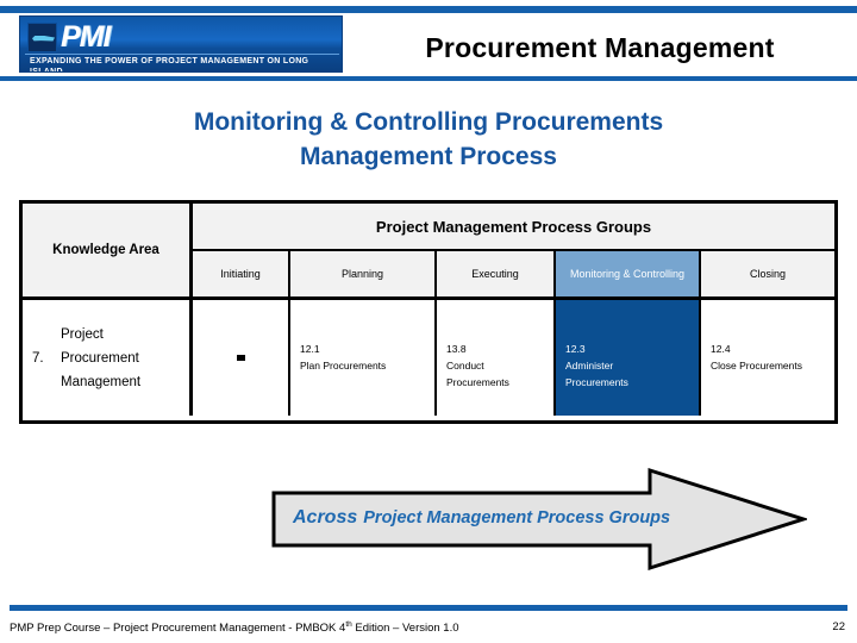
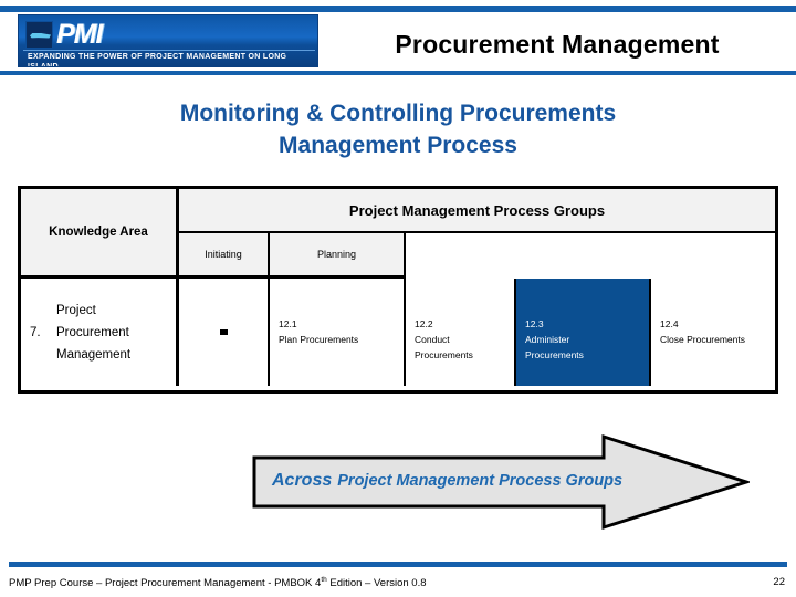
  PMI
  Procurement Management
  Monitoring & Controlling Procurements
  Management Process
  Knowledge Area
  Project Management Process Groups
  Initiating
  Planning
- Executing
- Monitoring & Controlling
- Closing
  7.
  Project
  Procurement
  Management
  12.1
  Plan Procurements
- 13.8
+ 12.2
  Conduct
  Procurements
  12.3
  Administer
  Procurements
  12.4
  Close Procurements
  Across
  Project Management Process Groups
- PMP Prep Course – Project Procurement Management - PMBOK 4 Edition – Version 1.0
+ PMP Prep Course – Project Procurement Management - PMBOK 4 Edition – Version 0.8
  22
